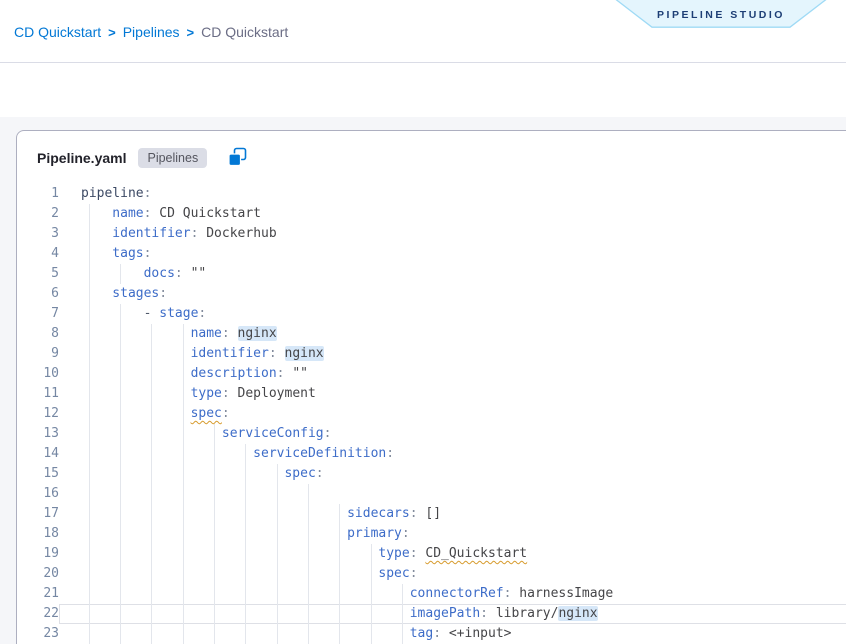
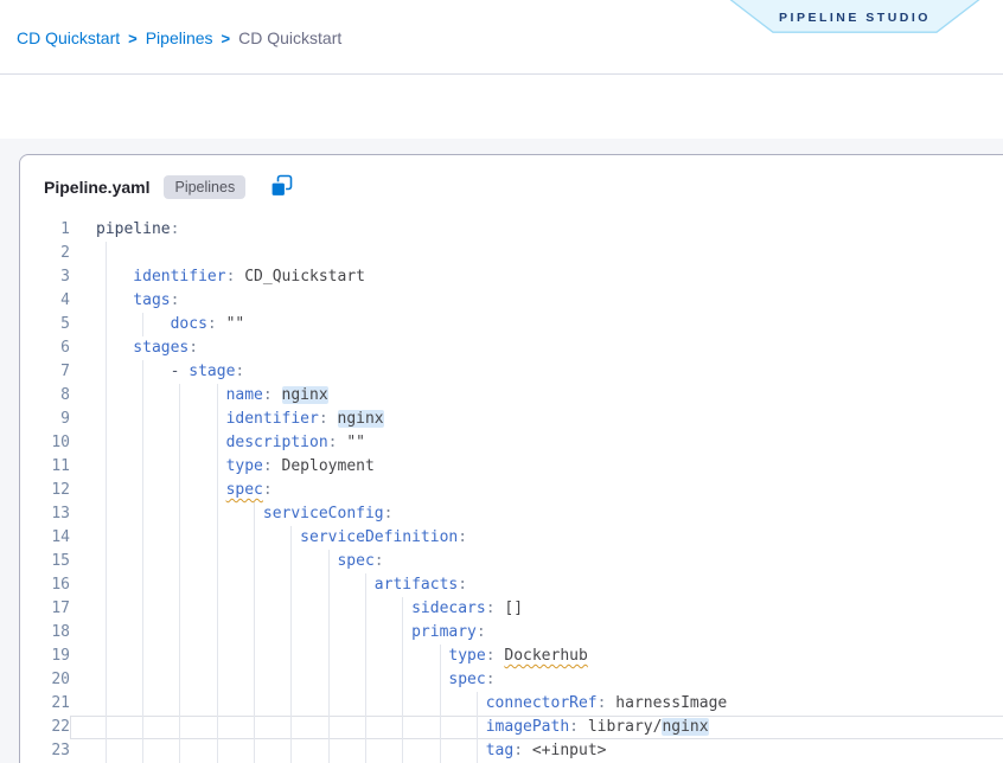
  CD Quickstart
  >
  Pipelines
  >
  CD Quickstart
  PIPELINE STUDIO
  Pipeline.yaml
  Pipelines
  1
  pipeline:
  2
- name: CD Quickstart
  3
- identifier: Dockerhub
+ identifier: CD_Quickstart
  4
  tags:
  5
  docs: ""
  6
  stages:
  7
  - stage:
  8
  name: nginx
  9
  identifier: nginx
  10
  description: ""
  11
  type: Deployment
  12
  spec:
  13
  serviceConfig:
  14
  serviceDefinition:
  15
  spec:
  16
+ artifacts:
  17
  sidecars: []
  18
  primary:
  19
- type: CD_Quickstart
+ type: Dockerhub
  20
  spec:
  21
  connectorRef: harnessImage
  22
  imagePath: library/nginx
  23
  tag: <+input>
